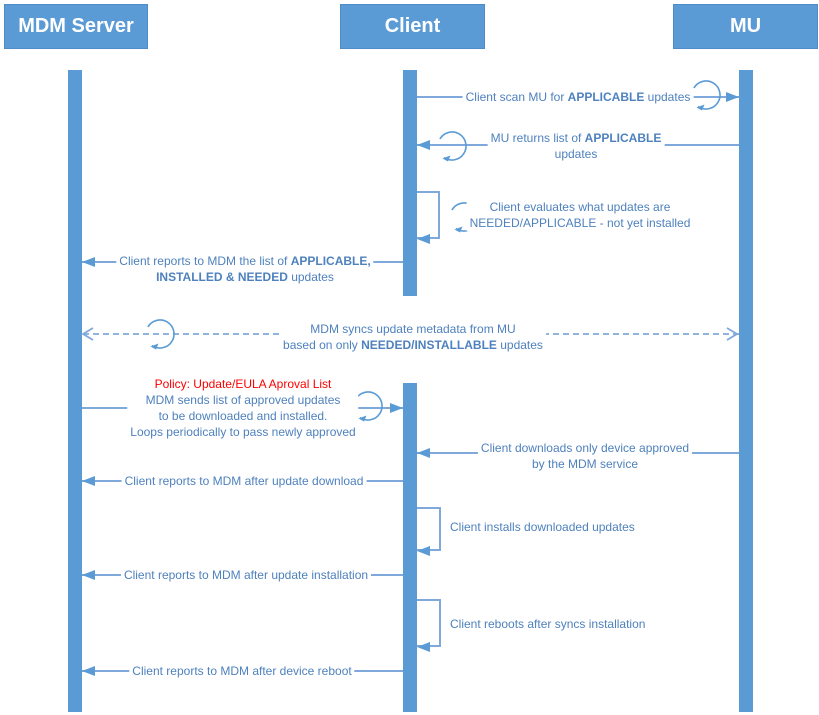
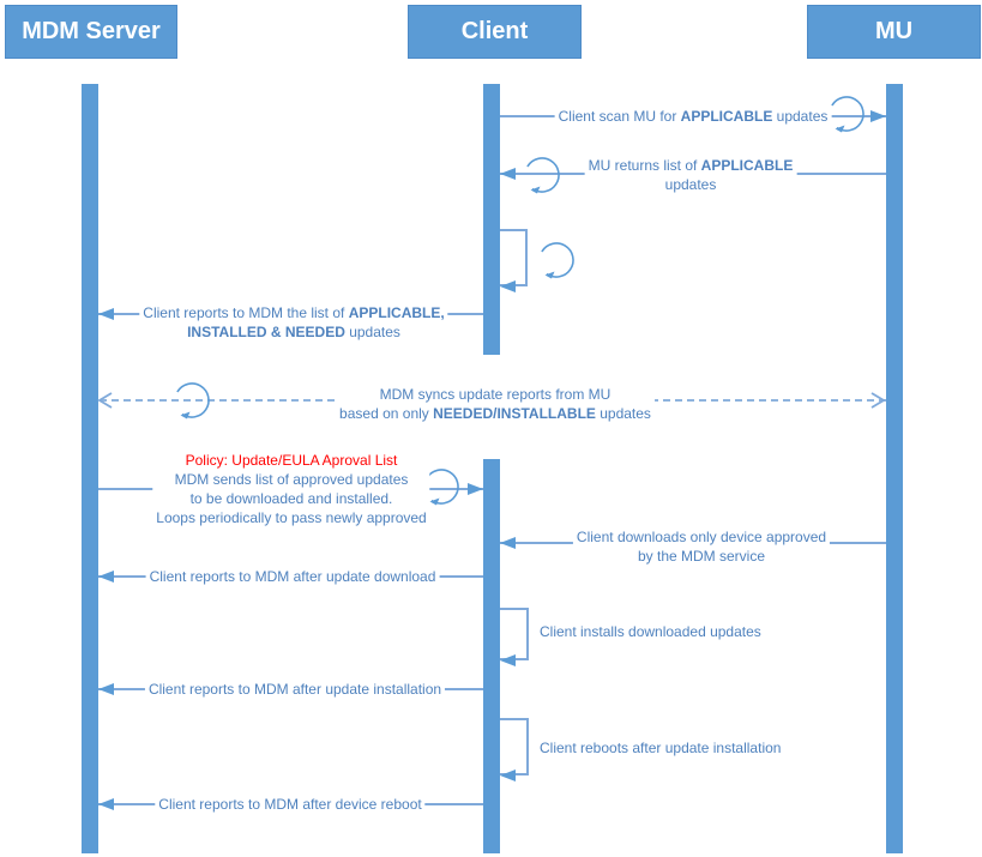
  MDM Server
  Client
  MU
  Client scan MU for APPLICABLE updates
  MU returns list of APPLICABLE
  updates
- Client evaluates what updates are
- NEEDED/APPLICABLE - not yet installed
  Client reports to MDM the list of APPLICABLE,
  INSTALLED & NEEDED updates
- MDM syncs update metadata from MU
+ MDM syncs update reports from MU
  based on only NEEDED/INSTALLABLE updates
  Policy: Update/EULA Aproval List
  MDM sends list of approved updates
  to be downloaded and installed.
  Loops periodically to pass newly approved
  Client downloads only device approved
  by the MDM service
  Client reports to MDM after update download
  Client installs downloaded updates
  Client reports to MDM after update installation
- Client reboots after syncs installation
+ Client reboots after update installation
  Client reports to MDM after device reboot
